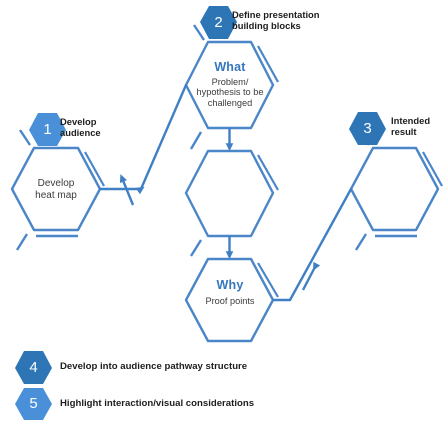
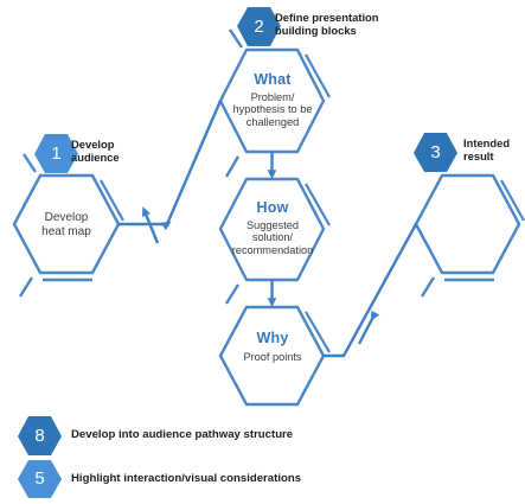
  Develop
  heat map
  What
  Problem/
  hypothesis to be
  challenged
+ How
+ Suggested
+ solution/
+ recommendation
  Why
  Proof points
  1
  2
  3
- 4
+ 8
  5
  Develop
  audience
  Define presentation
  building blocks
  Intended
  result
  Develop into audience pathway structure
  Highlight interaction/visual considerations
